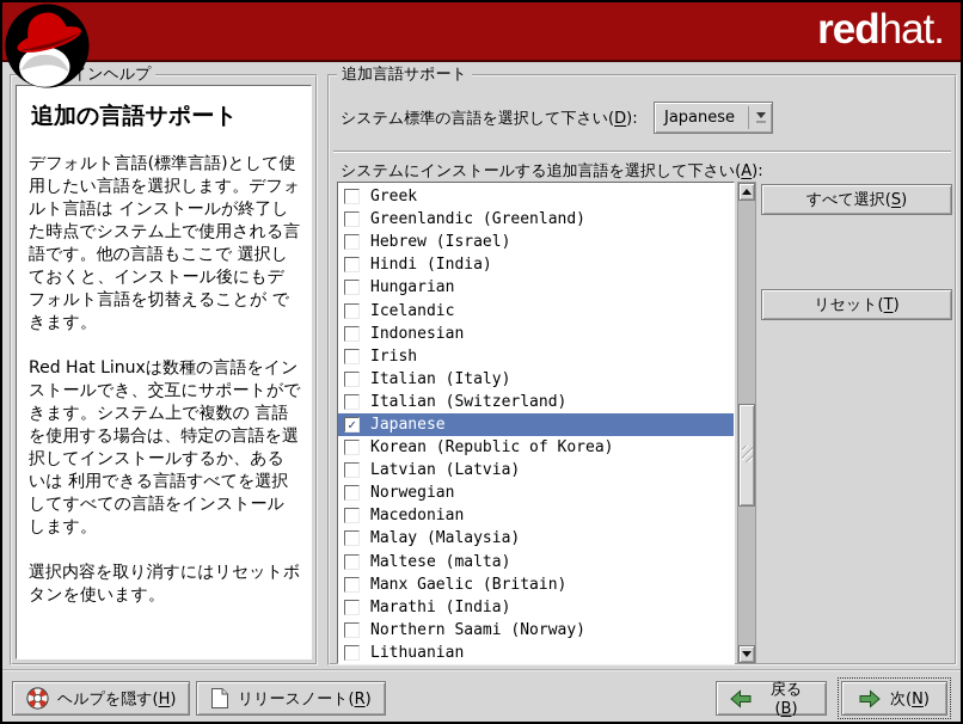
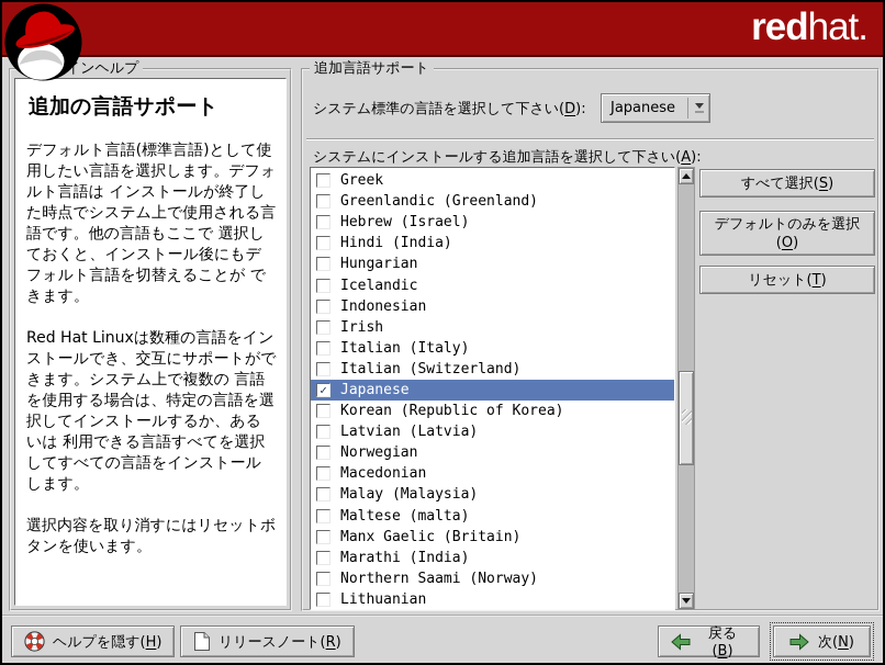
  redhat.
  追加の言語サポート
  デフォルト言語(標準言語)として使用したい言語を選択します。デフォルト言語は インストールが終了した時点でシステム上で使用される言語です。他の言語もここで 選択しておくと、インストール後にもデフォルト言語を切替えることが できます。
  Red Hat Linuxは数種の言語をインストールでき、交互にサポートができます。システム上で複数の 言語を使用する場合は、特定の言語を選択してインストールするか、あるいは 利用できる言語すべてを選択してすべての言語をインストールします。
  選択内容を取り消すにはリセットボタンを使います。
  追加言語サポート
  システム標準の言語を選択して下さい(D):
  Japanese
  システムにインストールする追加言語を選択して下さい(A):
  Greek
  Greenlandic (Greenland)
  Hebrew (Israel)
  Hindi (India)
  Hungarian
  Icelandic
  Indonesian
  Irish
  Italian (Italy)
  Italian (Switzerland)
  ✓
  Japanese
  Korean (Republic of Korea)
  Latvian (Latvia)
  Norwegian
  Macedonian
  Malay (Malaysia)
  Maltese (malta)
  Manx Gaelic (Britain)
  Marathi (India)
  Northern Saami (Norway)
  Lithuanian
  すべて選択(S)
+ デフォルトのみを選択
+ (O)
  リセット(T)
  ヘルプを隠す(H)
  リリースノート(R)
  戻る(B)
  次(N)
